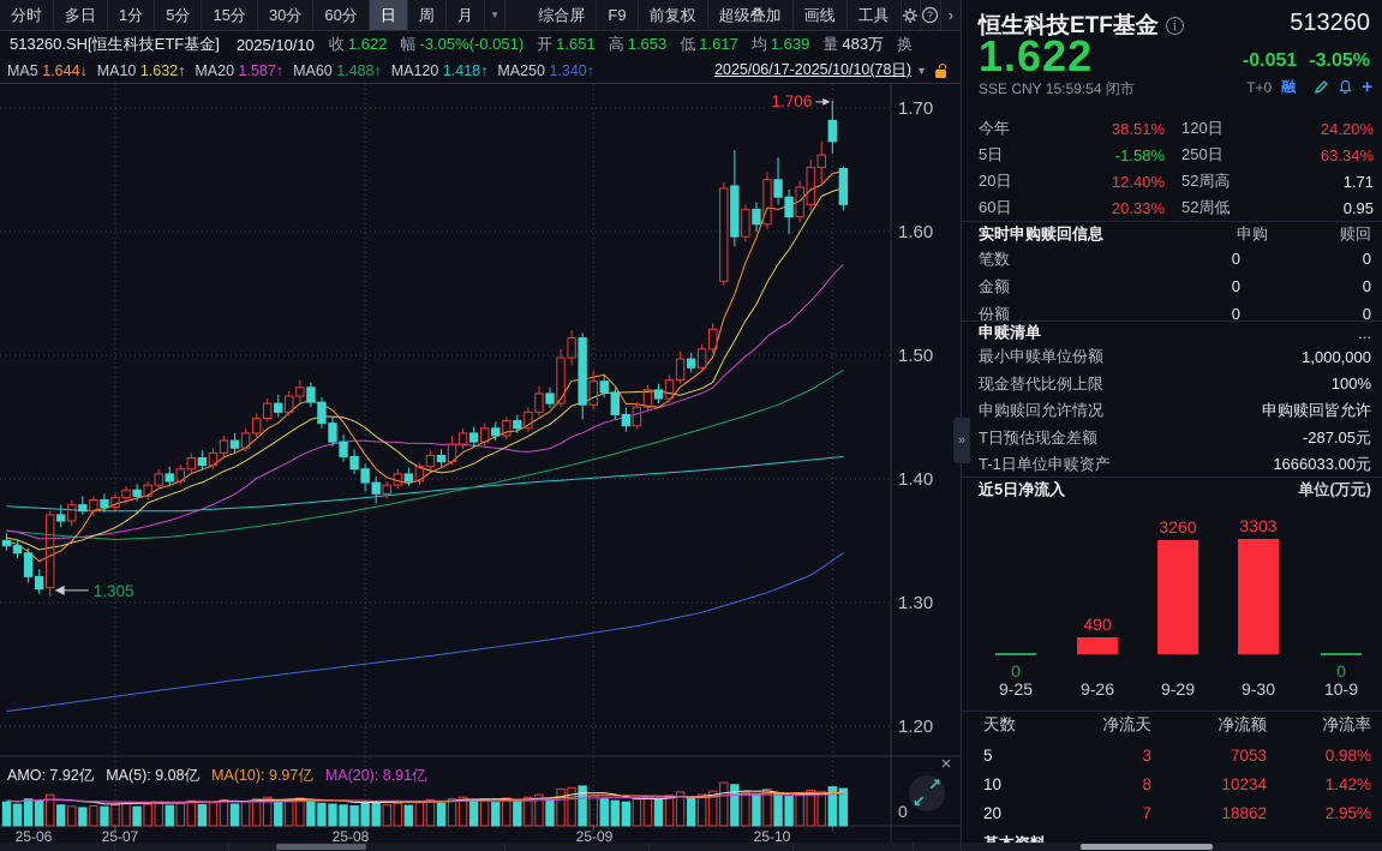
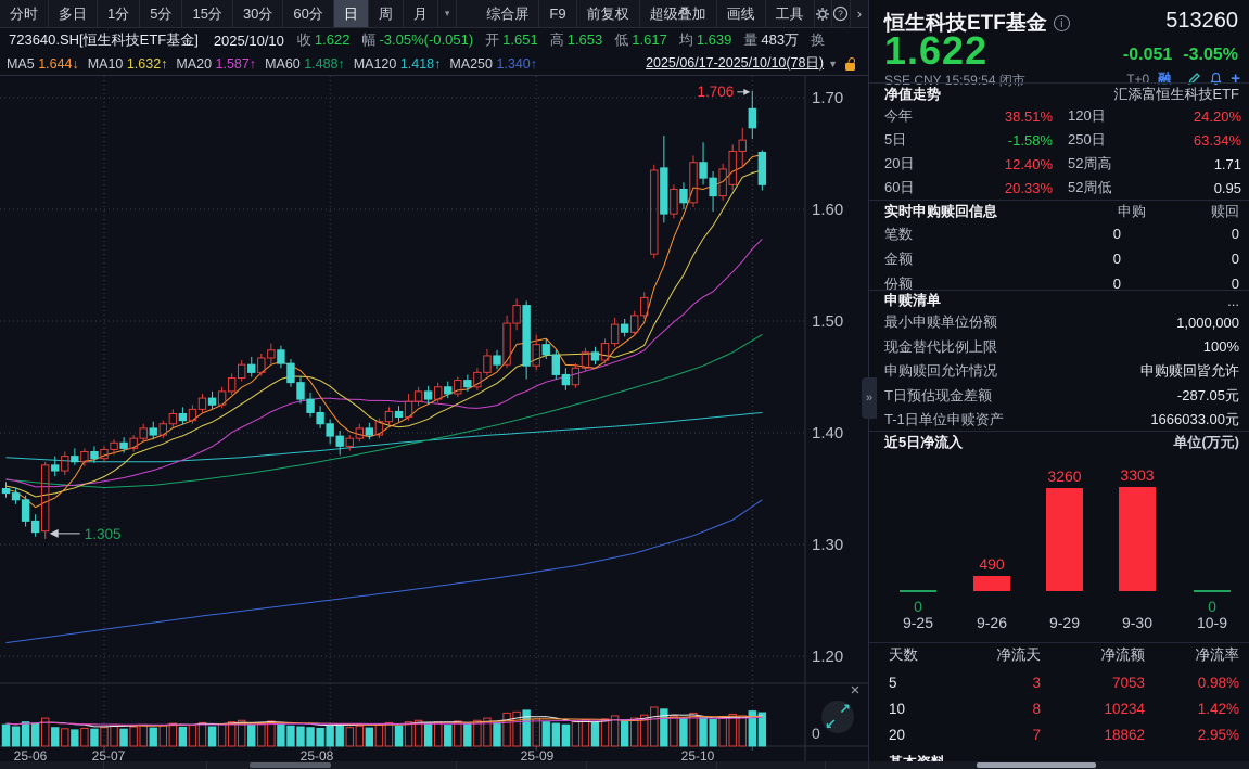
  分时
  多日
  1分
  5分
  15分
  30分
  60分
  日
  周
  月
  ▾
  综合屏
  F9
  前复权
  超级叠加
  画线
  工具
  ?
  ›
- 513260.SH[恒生科技ETF基金]
+ 723640.SH[恒生科技ETF基金]
  2025/10/10
  收 1.622 幅 -3.05%(-0.051) 开 1.651 高 1.653 低 1.617 均 1.639 量 483万 换
  MA5 1.644↓ MA10 1.632↑ MA20 1.587↑ MA60 1.488↑ MA120 1.418↑ MA250 1.340↑
  2025/06/17-2025/10/10(78日)
  ▼
  1.70
  1.60
  1.50
  1.40
  1.30
  1.20
  0
  25-06
  25-07
  25-08
  25-09
  25-10
  1.706
  1.305
- AMO: 7.92亿
- MA(5): 9.08亿
- MA(10): 9.97亿
- MA(20): 8.91亿
  ×
  ↗
  ↙
  恒生科技ETF基金 i
  513260
  1.622
  -0.051 -3.05%
  SSE CNY 15:59:54 闭市
  T+0
  融
  +
+ 净值走势
+ 汇添富恒生科技ETF
  今年
  38.51%
  120日
  24.20%
  5日
  -1.58%
  250日
  63.34%
  20日
  12.40%
  52周高
  1.71
  60日
  20.33%
  52周低
  0.95
  实时申购赎回信息
  申购
  赎回
  笔数
  0
  0
  金额
  0
  0
  份额
  0
  0
  申赎清单
  ...
  最小申赎单位份额
  1,000,000
  现金替代比例上限
  100%
  申购赎回允许情况
  申购赎回皆允许
  T日预估现金差额
  -287.05元
  T-1日单位申赎资产
  1666033.00元
  近5日净流入
  单位(万元)
  0
  9-25
  490
  9-26
  3260
  9-29
  3303
  9-30
  0
  10-9
  天数
  净流天
  净流额
  净流率
  5
  3
  7053
  0.98%
  10
  8
  10234
  1.42%
  20
  7
  18862
  2.95%
  »
